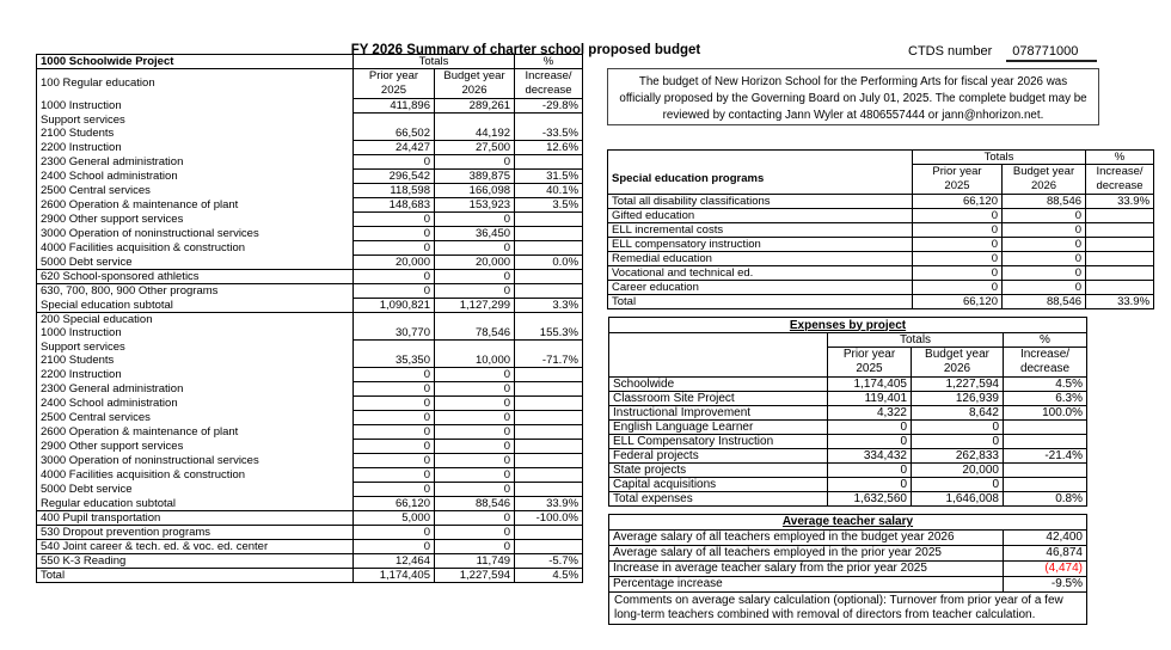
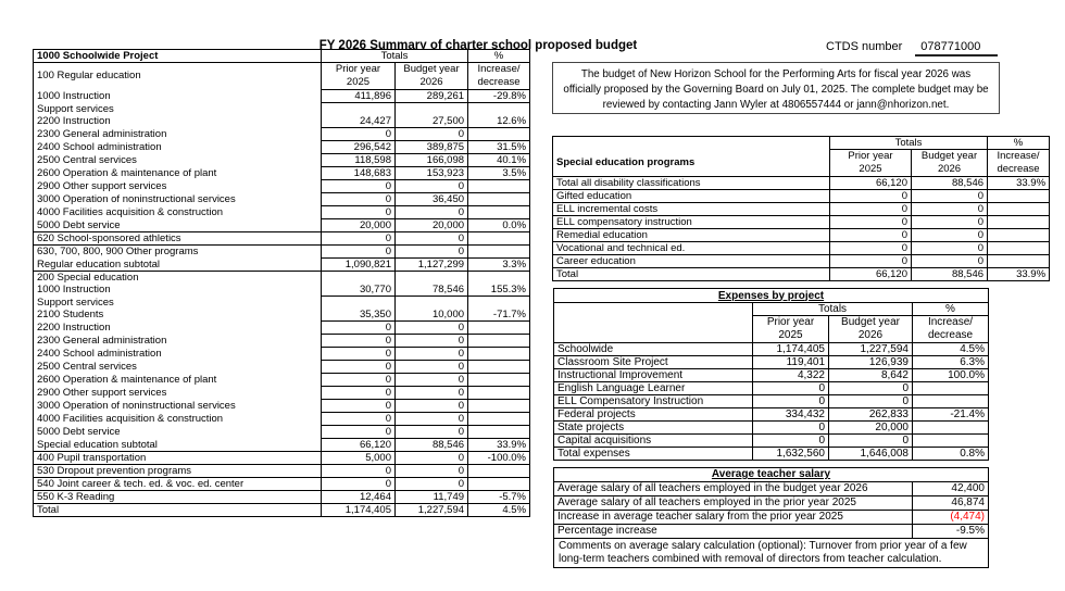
  FY 2026 Summary of charter school proposed budget
  CTDS number 078771000
  The budget of New Horizon School for the Performing Arts for fiscal year 2026 was officially proposed by the Governing Board on July 01, 2025. The complete budget may be reviewed by contacting Jann Wyler at 4806557444 or jann@nhorizon.net.
  1000 Schoolwide Project	Totals	%
  100 Regular education	Prior year2025	Budget year2026	Increase/decrease
  1000 Instruction	411,896	289,261	-29.8%
  Support services
- 2100 Students	66,502	44,192	-33.5%
  2200 Instruction	24,427	27,500	12.6%
  2300 General administration	0	0
  2400 School administration	296,542	389,875	31.5%
  2500 Central services	118,598	166,098	40.1%
  2600 Operation & maintenance of plant	148,683	153,923	3.5%
  2900 Other support services	0	0
  3000 Operation of noninstructional services	0	36,450
  4000 Facilities acquisition & construction	0	0
  5000 Debt service	20,000	20,000	0.0%
  620 School-sponsored athletics	0	0
  630, 700, 800, 900 Other programs	0	0
- Special education subtotal	1,090,821	1,127,299	3.3%
+ Regular education subtotal	1,090,821	1,127,299	3.3%
  200 Special education
  1000 Instruction	30,770	78,546	155.3%
  Support services
  2100 Students	35,350	10,000	-71.7%
  2200 Instruction	0	0
  2300 General administration	0	0
  2400 School administration	0	0
  2500 Central services	0	0
  2600 Operation & maintenance of plant	0	0
  2900 Other support services	0	0
  3000 Operation of noninstructional services	0	0
  4000 Facilities acquisition & construction	0	0
  5000 Debt service	0	0
- Regular education subtotal	66,120	88,546	33.9%
+ Special education subtotal	66,120	88,546	33.9%
  400 Pupil transportation	5,000	0	-100.0%
  530 Dropout prevention programs	0	0
  540 Joint career & tech. ed. & voc. ed. center	0	0
  550 K-3 Reading	12,464	11,749	-5.7%
  Total	1,174,405	1,227,594	4.5%
  	Totals	%
  Special education programs	Prior year2025	Budget year2026	Increase/decrease
  Total all disability classifications	66,120	88,546	33.9%
  Gifted education	0	0
  ELL incremental costs	0	0
  ELL compensatory instruction	0	0
  Remedial education	0	0
  Vocational and technical ed.	0	0
  Career education	0	0
  Total	66,120	88,546	33.9%
  Expenses by project
  	Totals	%
  	Prior year2025	Budget year2026	Increase/decrease
  Schoolwide	1,174,405	1,227,594	4.5%
  Classroom Site Project	119,401	126,939	6.3%
  Instructional Improvement	4,322	8,642	100.0%
  English Language Learner	0	0
  ELL Compensatory Instruction	0	0
  Federal projects	334,432	262,833	-21.4%
  State projects	0	20,000
  Capital acquisitions	0	0
  Total expenses	1,632,560	1,646,008	0.8%
  Average teacher salary
  Average salary of all teachers employed in the budget year 2026	42,400
  Average salary of all teachers employed in the prior year 2025	46,874
  Increase in average teacher salary from the prior year 2025	(4,474)
  Percentage increase	-9.5%
  Comments on average salary calculation (optional): Turnover from prior year of a few long-term teachers combined with removal of directors from teacher calculation.
